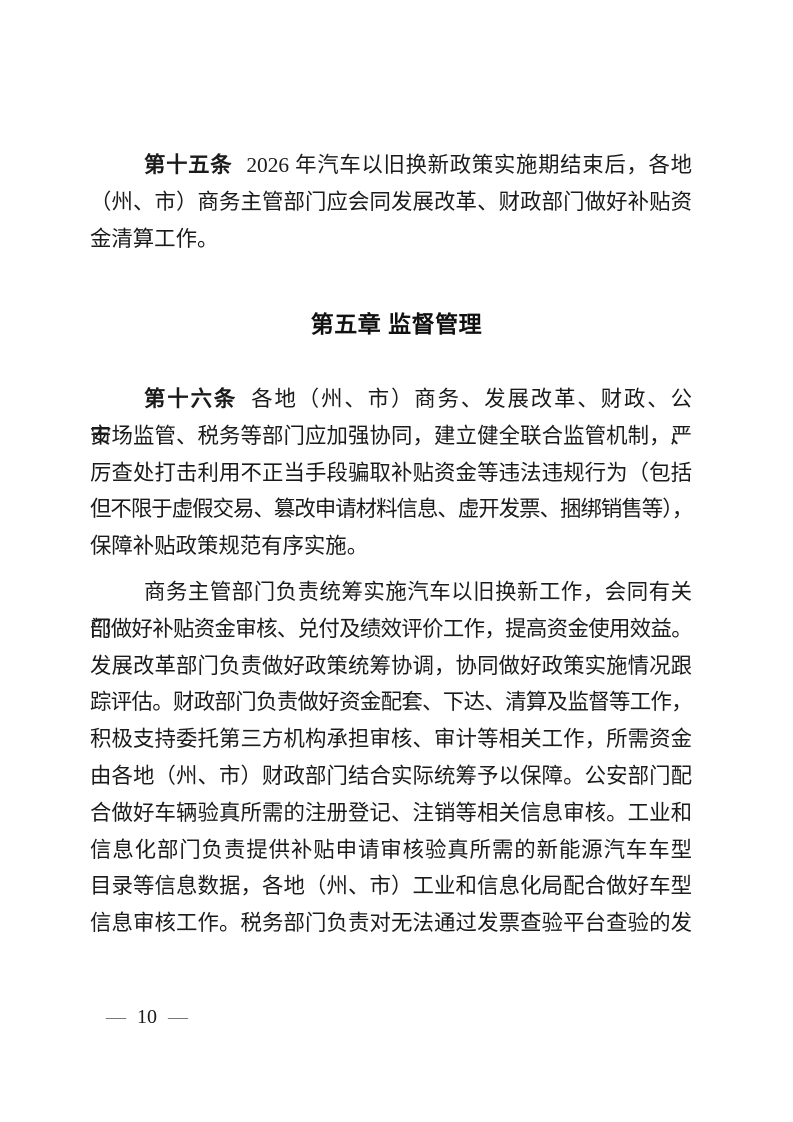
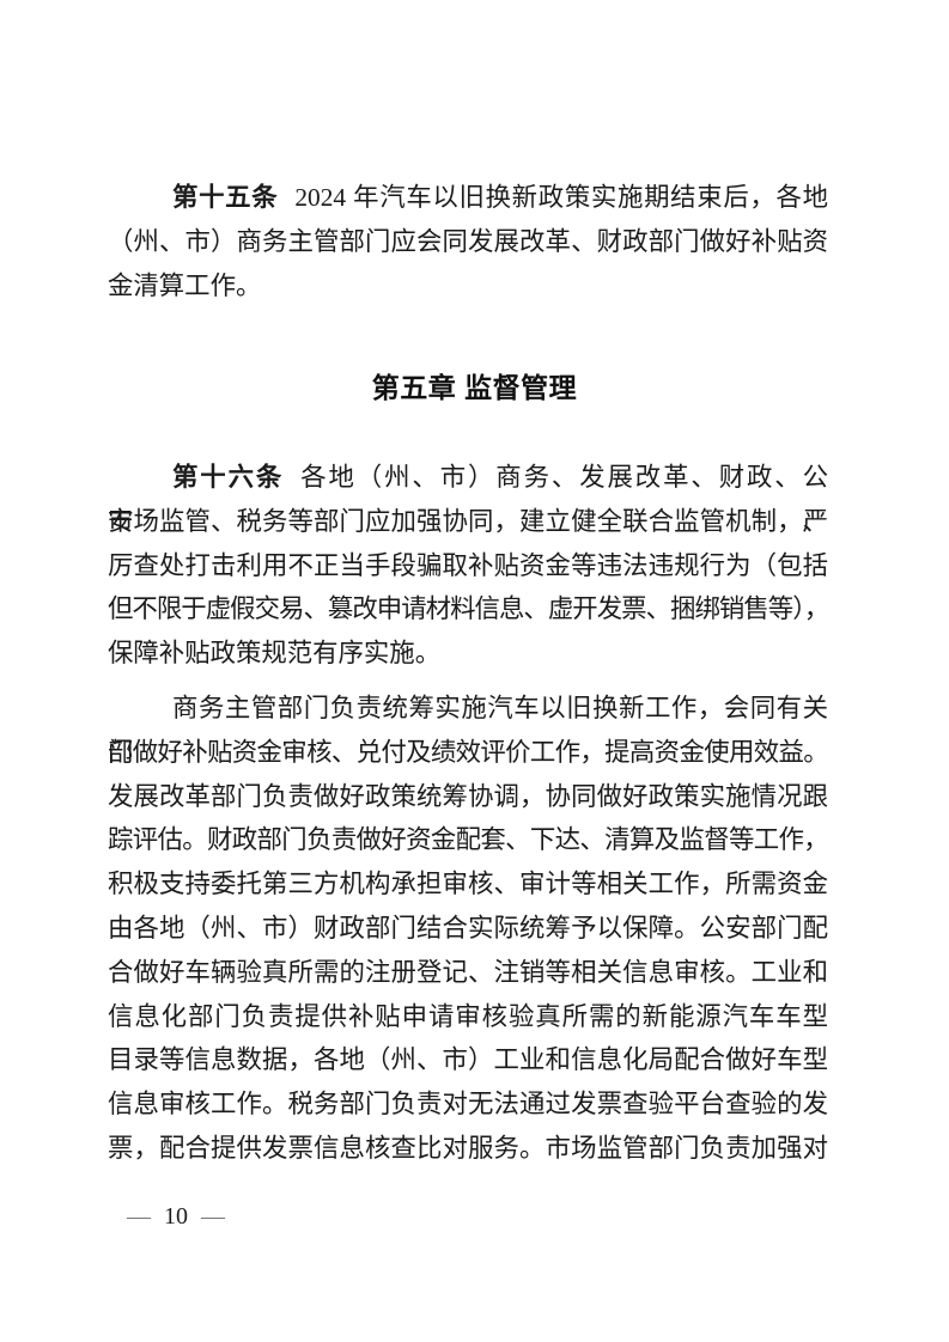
- 第十五条 2026 年汽车以旧换新政策实施期结束后，各地
+ 第十五条 2024 年汽车以旧换新政策实施期结束后，各地
  （州、市）商务主管部门应会同发展改革、财政部门做好补贴资
  金清算工作。
  第五章 监督管理
  第十六条 各地（州、市）商务、发展改革、财政、公安、
  市场监管、税务等部门应加强协同，建立健全联合监管机制，严
  厉查处打击利用不正当手段骗取补贴资金等违法违规行为（包括
  但不限于虚假交易、篡改申请材料信息、虚开发票、捆绑销售等），
  保障补贴政策规范有序实施。
  商务主管部门负责统筹实施汽车以旧换新工作，会同有关部
  门做好补贴资金审核、兑付及绩效评价工作，提高资金使用效益。
  发展改革部门负责做好政策统筹协调，协同做好政策实施情况跟
  踪评估。财政部门负责做好资金配套、下达、清算及监督等工作，
  积极支持委托第三方机构承担审核、审计等相关工作，所需资金
  由各地（州、市）财政部门结合实际统筹予以保障。公安部门配
  合做好车辆验真所需的注册登记、注销等相关信息审核。工业和
  信息化部门负责提供补贴申请审核验真所需的新能源汽车车型
  目录等信息数据，各地（州、市）工业和信息化局配合做好车型
  信息审核工作。税务部门负责对无法通过发票查验平台查验的发
+ 票，配合提供发票信息核查比对服务。市场监管部门负责加强对
  — 10 —
